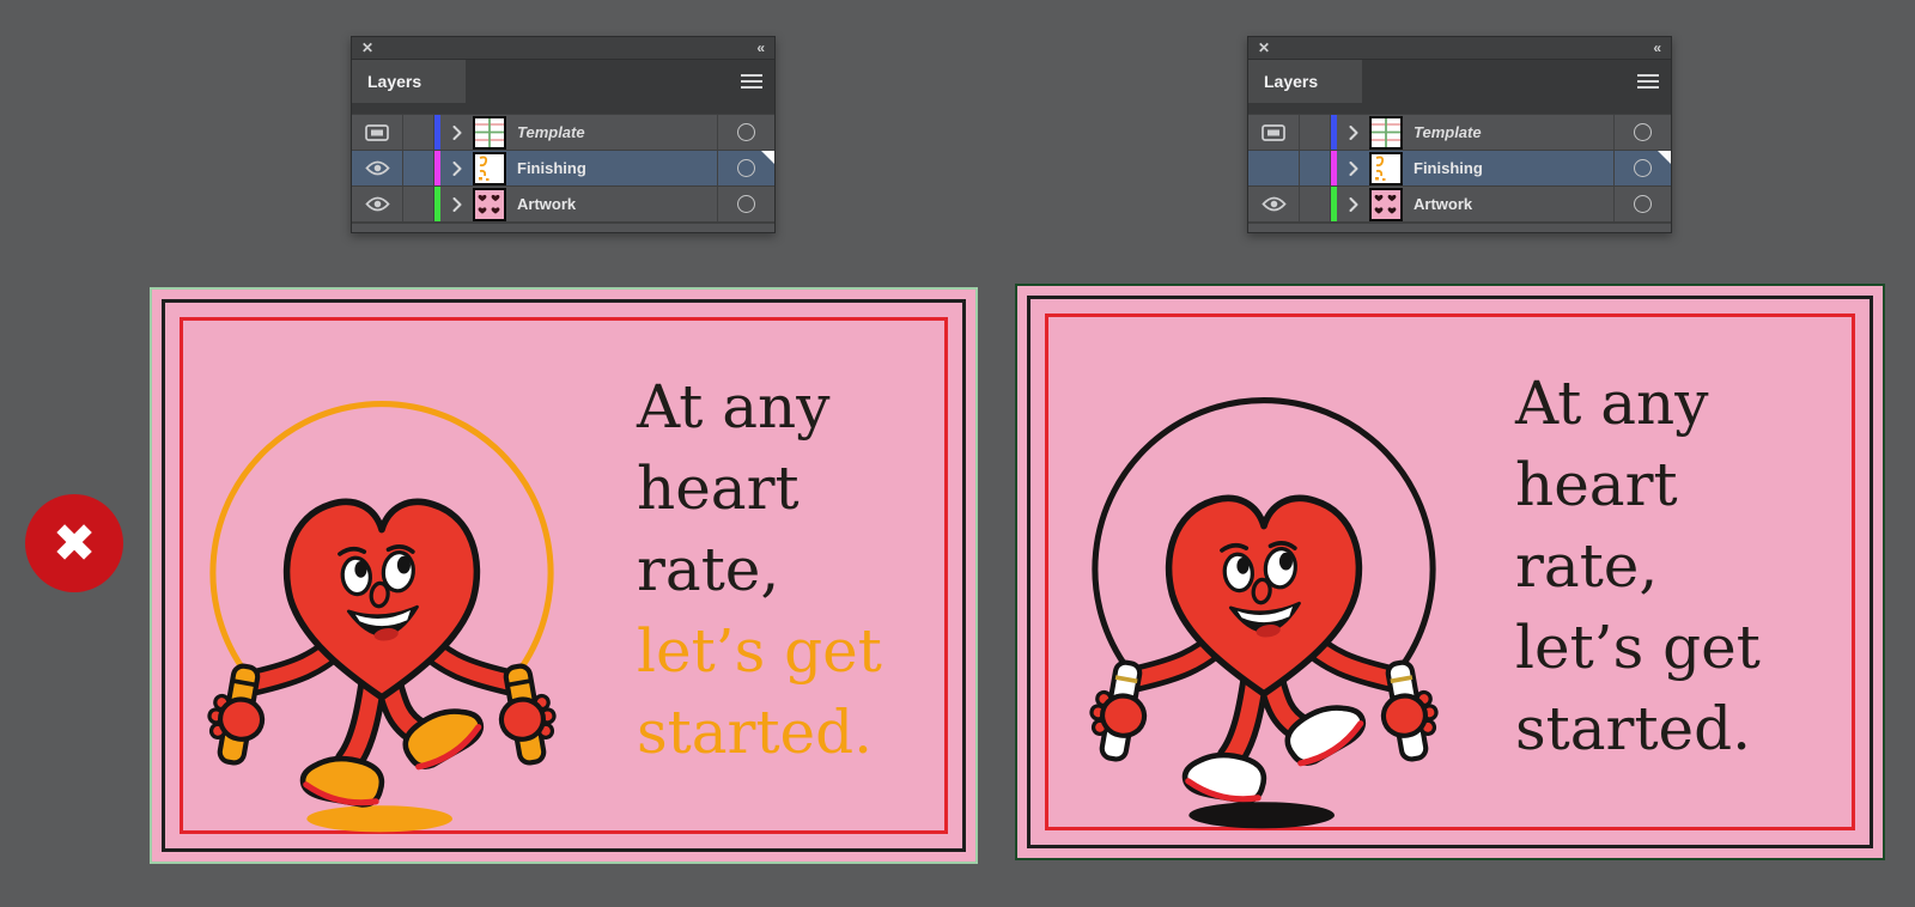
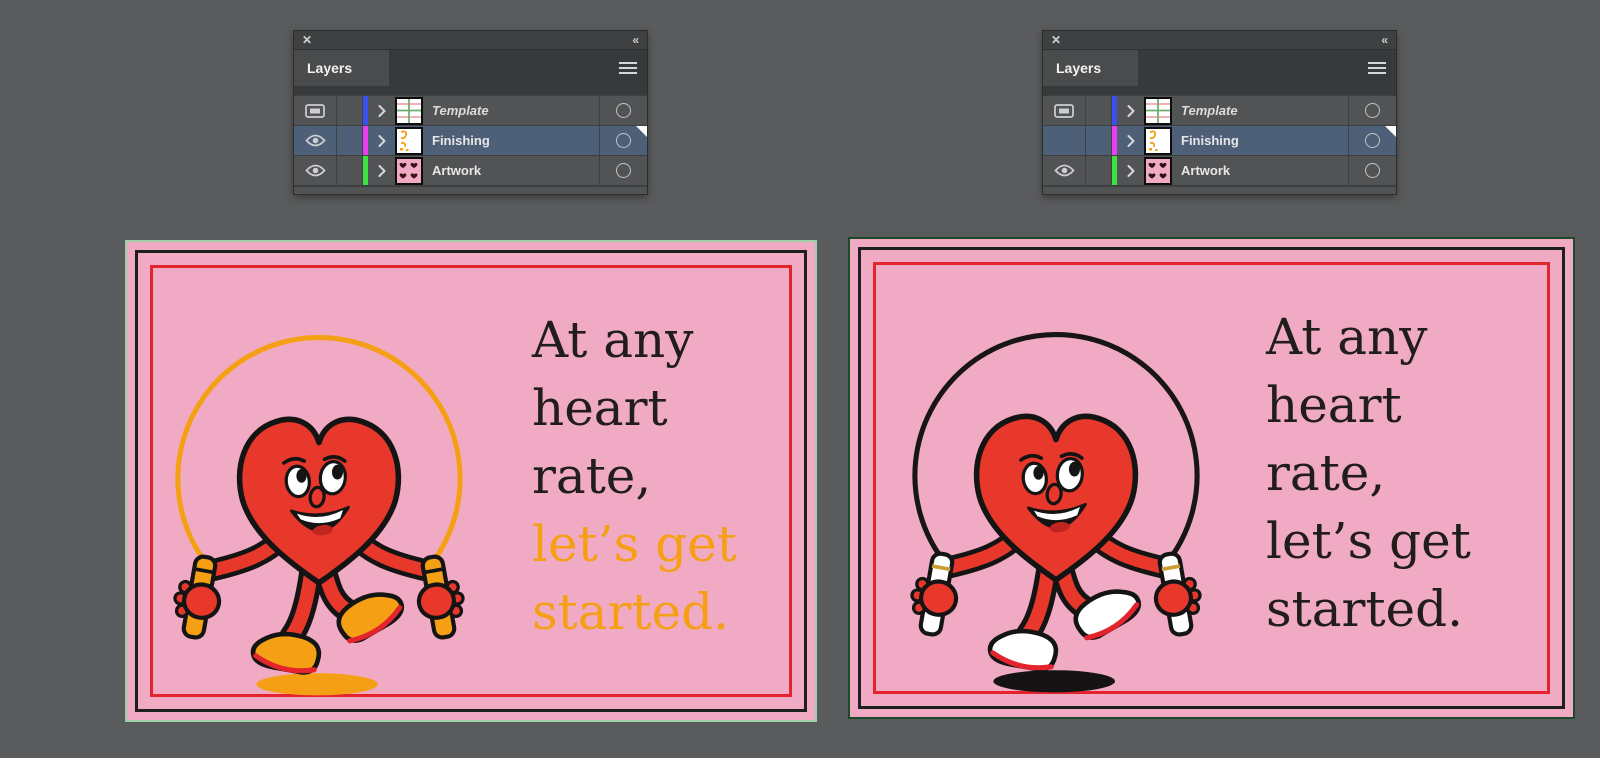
  ✕
  «
  Layers
  Template
  Finishing
  Artwork
  ✕
  «
  Layers
  Template
  Finishing
  Artwork
  At any
  heart
  rate,
  let’s get
  started.
  At any
  heart
  rate,
  let’s get
  started.
- ✖
